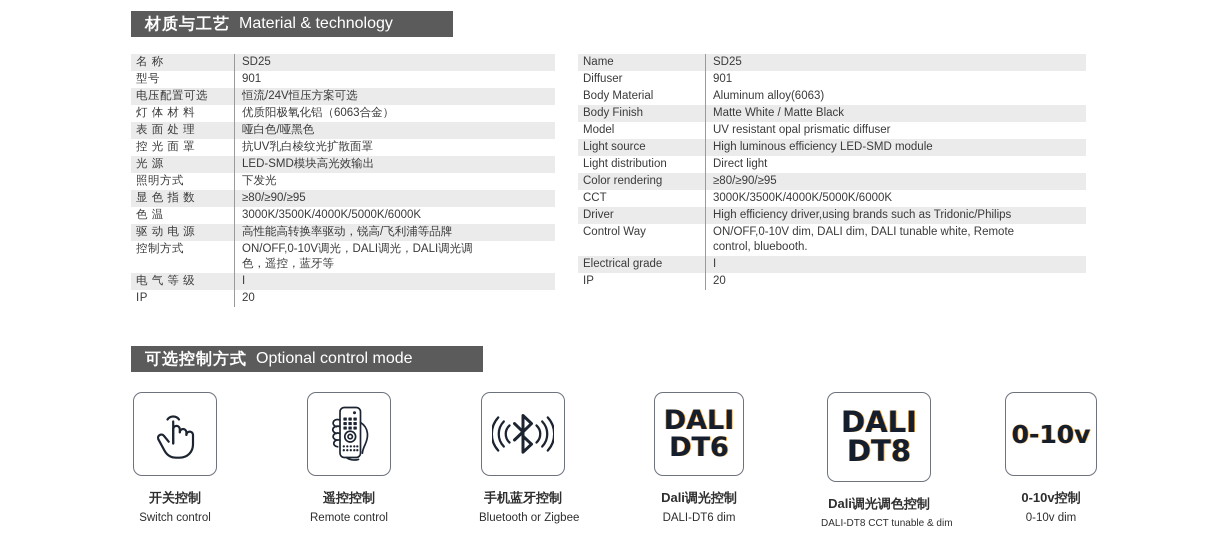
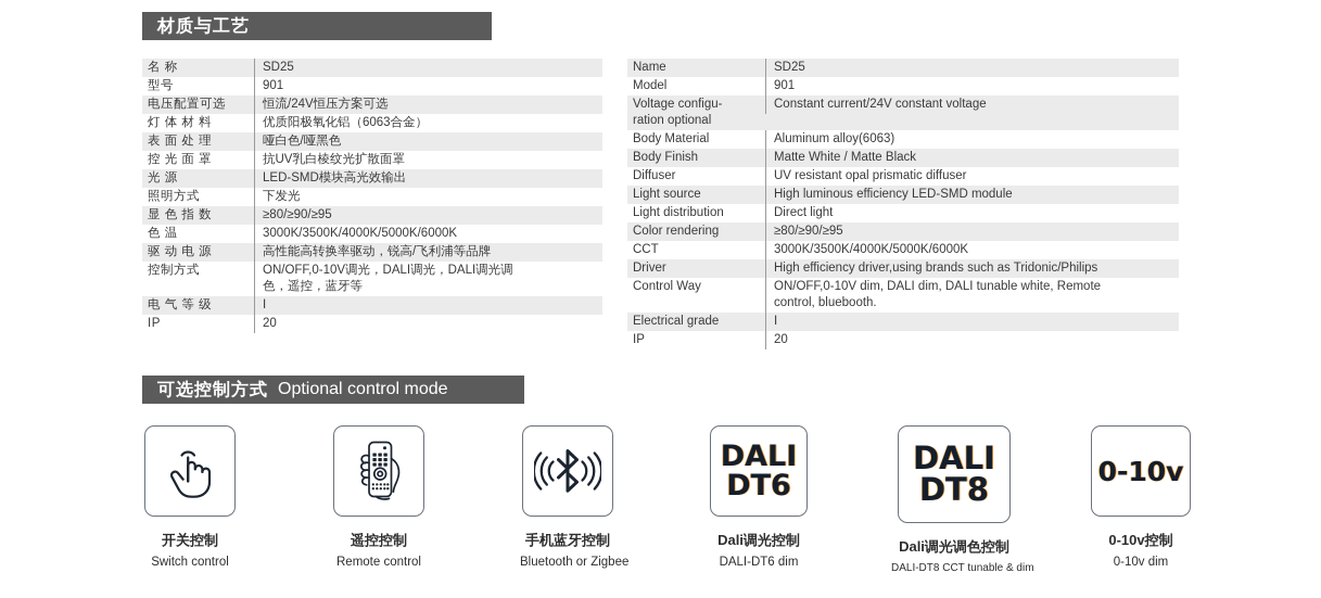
  材质与工艺
- Material & technology
  名 称
  SD25
  型号
  901
  电压配置可选
  恒流/24V恒压方案可选
  灯 体 材 料
  优质阳极氧化铝（6063合金）
  表 面 处 理
  哑白色/哑黑色
  控 光 面 罩
  抗UV乳白棱纹光扩散面罩
  光 源
  LED-SMD模块高光效输出
  照明方式
  下发光
  显 色 指 数
  ≥80/≥90/≥95
  色 温
  3000K/3500K/4000K/5000K/6000K
  驱 动 电 源
  高性能高转换率驱动，锐高/飞利浦等品牌
  控制方式
  ON/OFF,0-10V调光，DALI调光，DALI调光调
  色，遥控，蓝牙等
  电 气 等 级
  I
  IP
  20
  Name
  SD25
- Diffuser
+ Model
  901
+ Voltage configu-
+ ration optional
+ Constant current/24V constant voltage
  Body Material
  Aluminum alloy(6063)
  Body Finish
  Matte White / Matte Black
- Model
+ Diffuser
  UV resistant opal prismatic diffuser
  Light source
  High luminous efficiency LED-SMD module
  Light distribution
  Direct light
  Color rendering
  ≥80/≥90/≥95
  CCT
  3000K/3500K/4000K/5000K/6000K
  Driver
  High efficiency driver,using brands such as Tridonic/Philips
  Control Way
  ON/OFF,0-10V dim, DALI dim, DALI tunable white, Remote
  control, bluebooth.
  Electrical grade
  I
  IP
  20
  可选控制方式
  Optional control mode
  开关控制
  Switch control
  遥控控制
  Remote control
  手机蓝牙控制
  Bluetooth or Zigbee
  DALI
  DT6
  Dali调光控制
  DALI-DT6 dim
  DALI
  DT8
  Dali调光调色控制
  DALI-DT8 CCT tunable & dim
  0-10v
  0-10v控制
  0-10v dim
